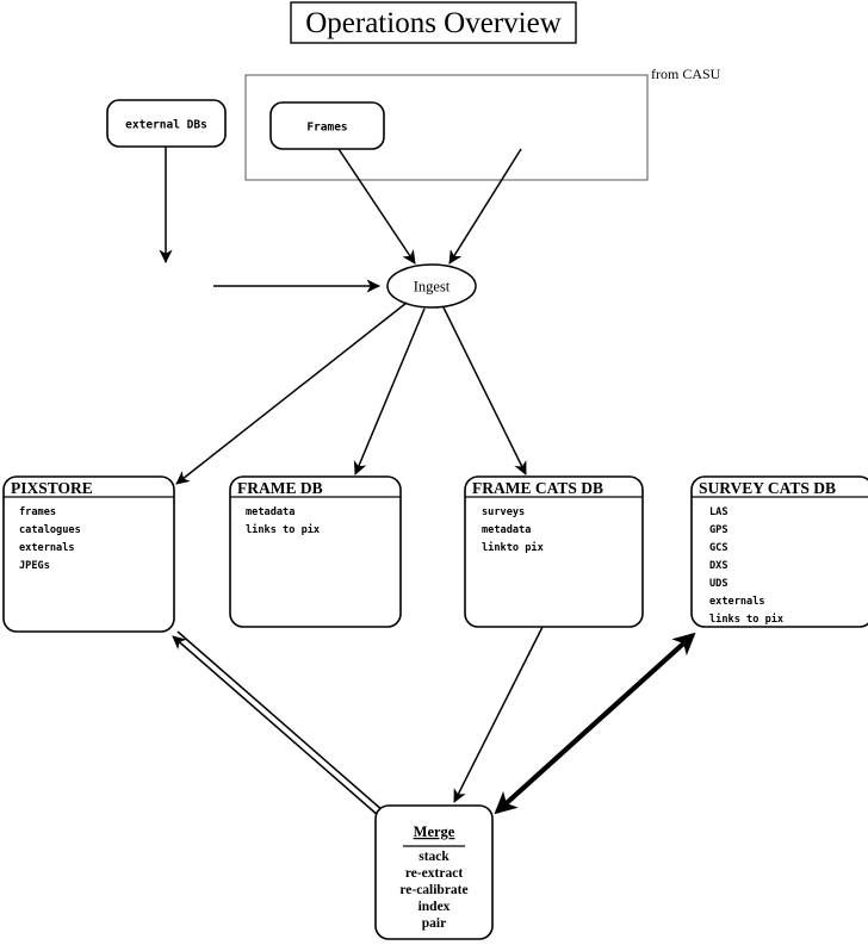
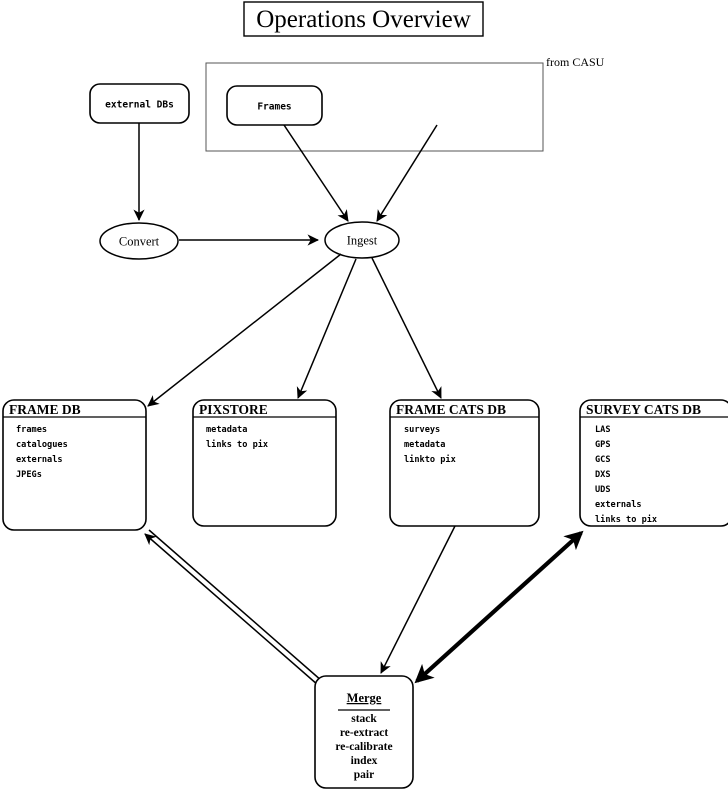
  Operations Overview
  from CASU
  external DBs
  Frames
+ Convert
  Ingest
- PIXSTORE
+ FRAME DB
  frames
  catalogues
  externals
  JPEGs
- FRAME DB
+ PIXSTORE
  metadata
  links to pix
  FRAME CATS DB
  surveys
  metadata
  linkto pix
  SURVEY CATS DB
  LAS
  GPS
  GCS
  DXS
  UDS
  externals
  links to pix
  Merge
  stack
  re-extract
  re-calibrate
  index
  pair
